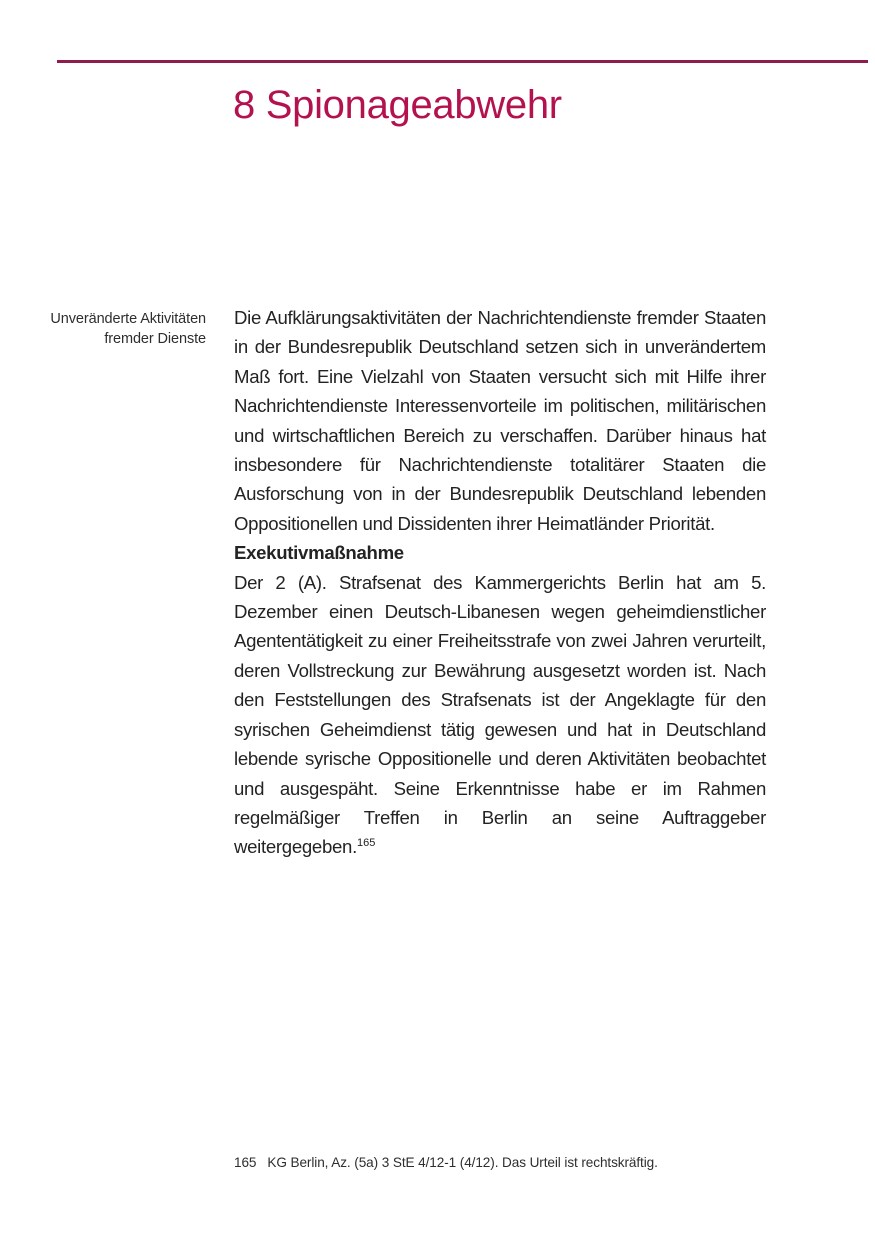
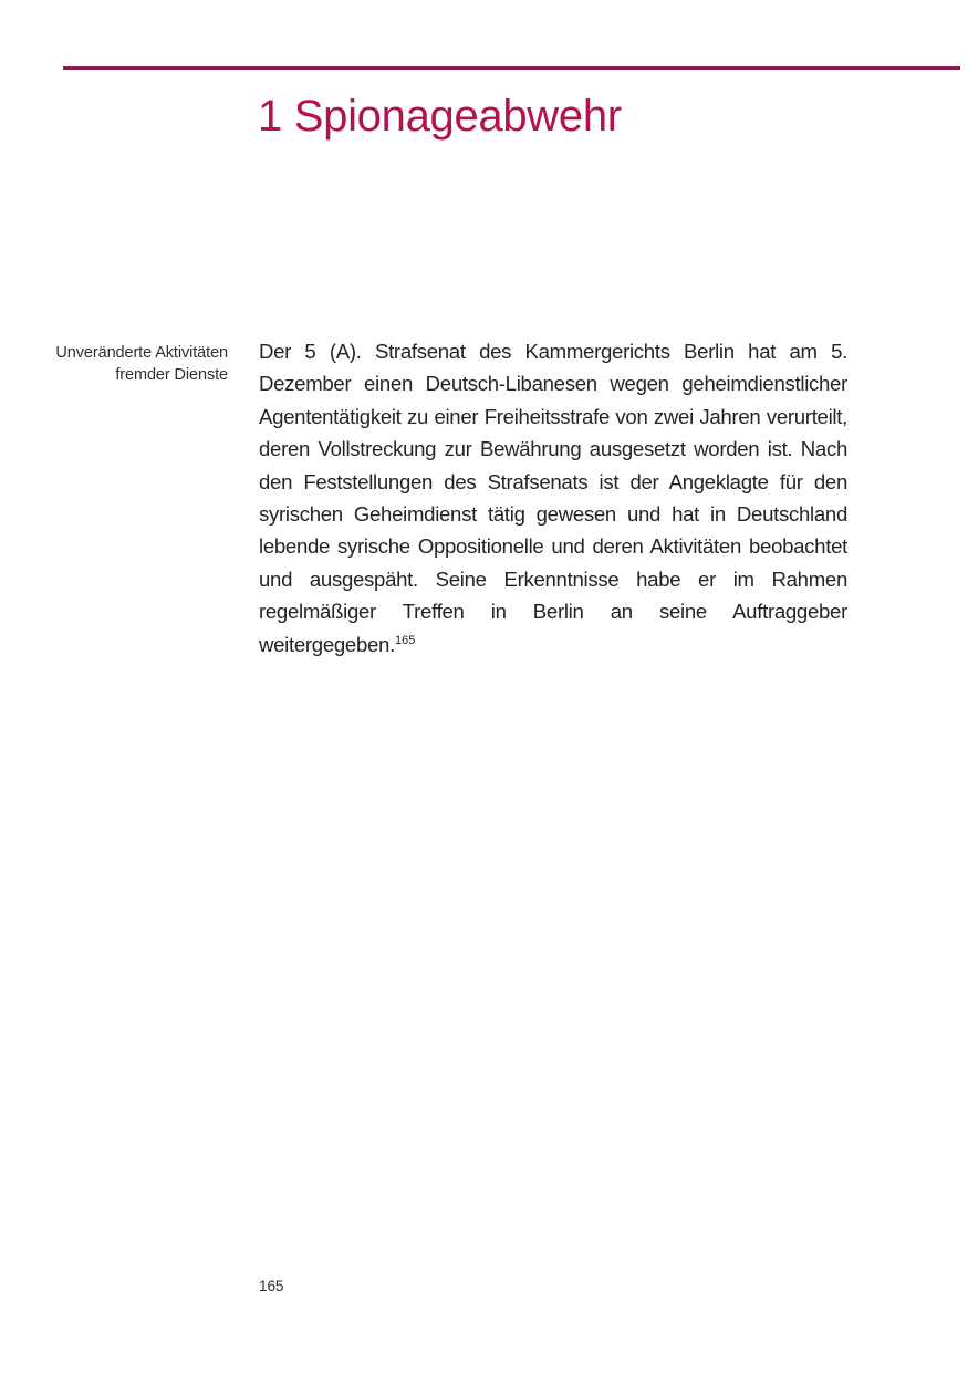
- 8 Spionageabwehr
+ 1 Spionageabwehr
  Unveränderte Aktivitäten fremder Dienste
- Die Aufklärungsaktivitäten der Nachrichtendienste fremder Staaten in der Bundesrepublik Deutschland setzen sich in unverändertem Maß fort. Eine Vielzahl von Staaten versucht sich mit Hilfe ihrer Nachrichtendienste Interessenvorteile im politischen, militärischen und wirtschaftlichen Bereich zu verschaffen. Darüber hinaus hat insbesondere für Nachrichtendienste totalitärer Staaten die Ausforschung von in der Bundesrepublik Deutschland lebenden Oppositionellen und Dissidenten ihrer Heimatländer Priorität.
- Exekutivmaßnahme
- Der 2 (A). Strafsenat des Kammergerichts Berlin hat am 5. Dezember einen Deutsch-Libanesen wegen geheimdienstlicher Agententätigkeit zu einer Freiheitsstrafe von zwei Jahren verurteilt, deren Vollstreckung zur Bewährung ausgesetzt worden ist. Nach den Feststellungen des Strafsenats ist der Angeklagte für den syrischen Geheimdienst tätig gewesen und hat in Deutschland lebende syrische Oppositionelle und deren Aktivitäten beobachtet und ausgespäht. Seine Erkenntnisse habe er im Rahmen regelmäßiger Treffen in Berlin an seine Auftraggeber weitergegeben.165
+ Der 5 (A). Strafsenat des Kammergerichts Berlin hat am 5. Dezember einen Deutsch-Libanesen wegen geheimdienstlicher Agententätigkeit zu einer Freiheitsstrafe von zwei Jahren verurteilt, deren Vollstreckung zur Bewährung ausgesetzt worden ist. Nach den Feststellungen des Strafsenats ist der Angeklagte für den syrischen Geheimdienst tätig gewesen und hat in Deutschland lebende syrische Oppositionelle und deren Aktivitäten beobachtet und ausgespäht. Seine Erkenntnisse habe er im Rahmen regelmäßiger Treffen in Berlin an seine Auftraggeber weitergegeben.165
  165
- KG Berlin, Az. (5a) 3 StE 4/12-1 (4/12). Das Urteil ist rechtskräftig.
